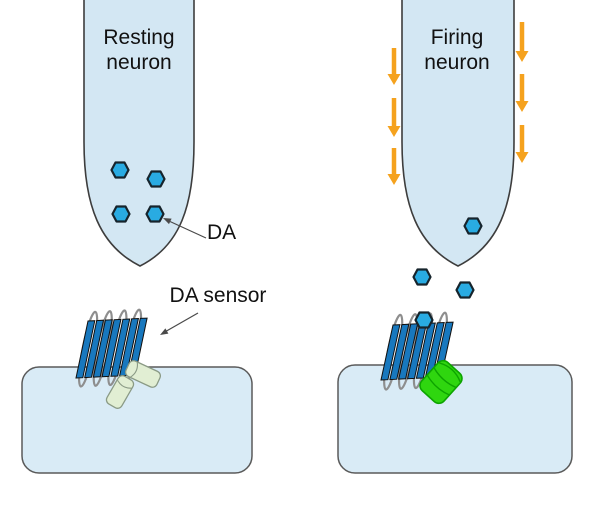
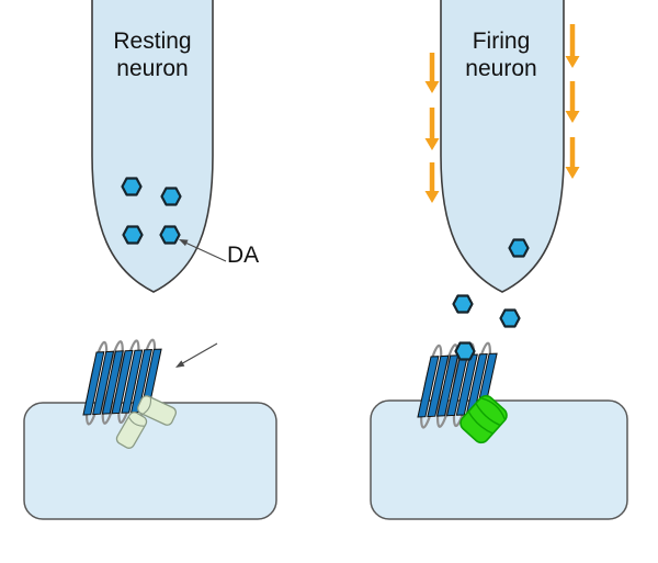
  Resting
  neuron
  Firing
  neuron
  DA
- DA sensor
